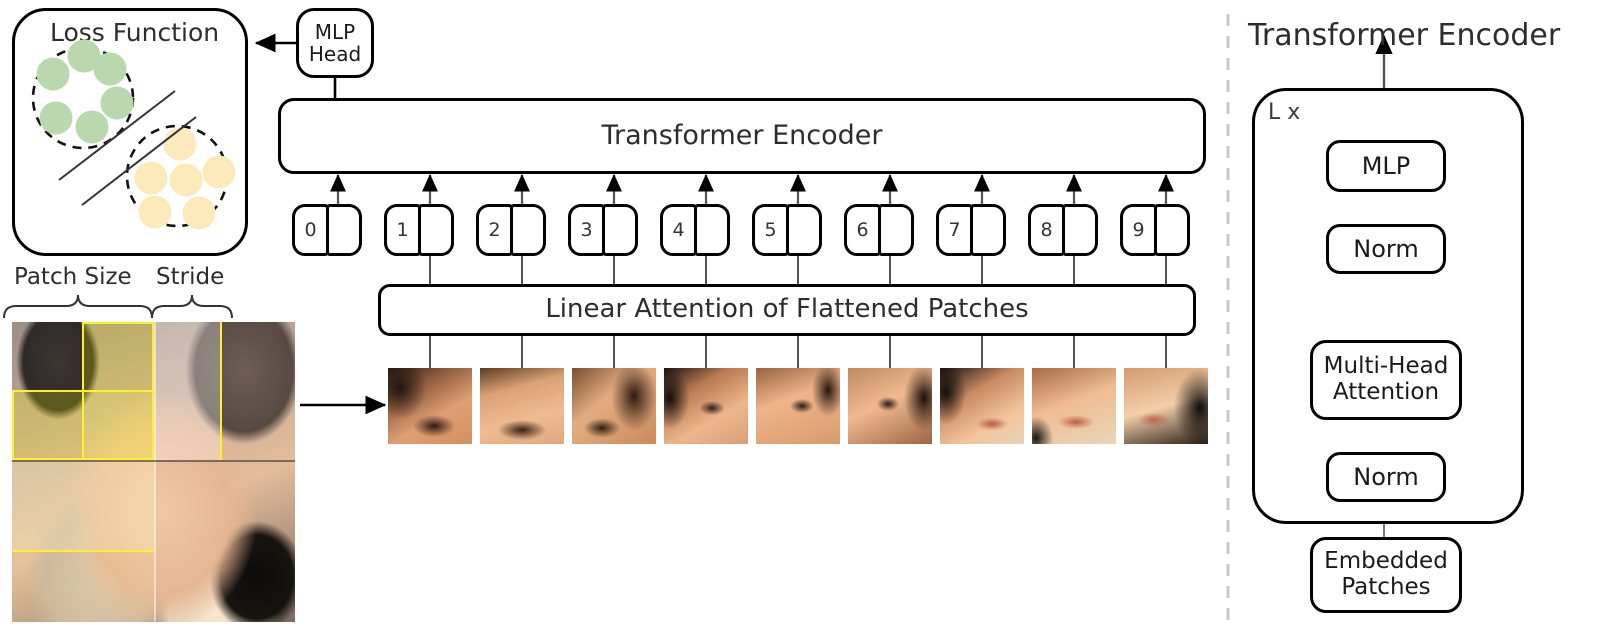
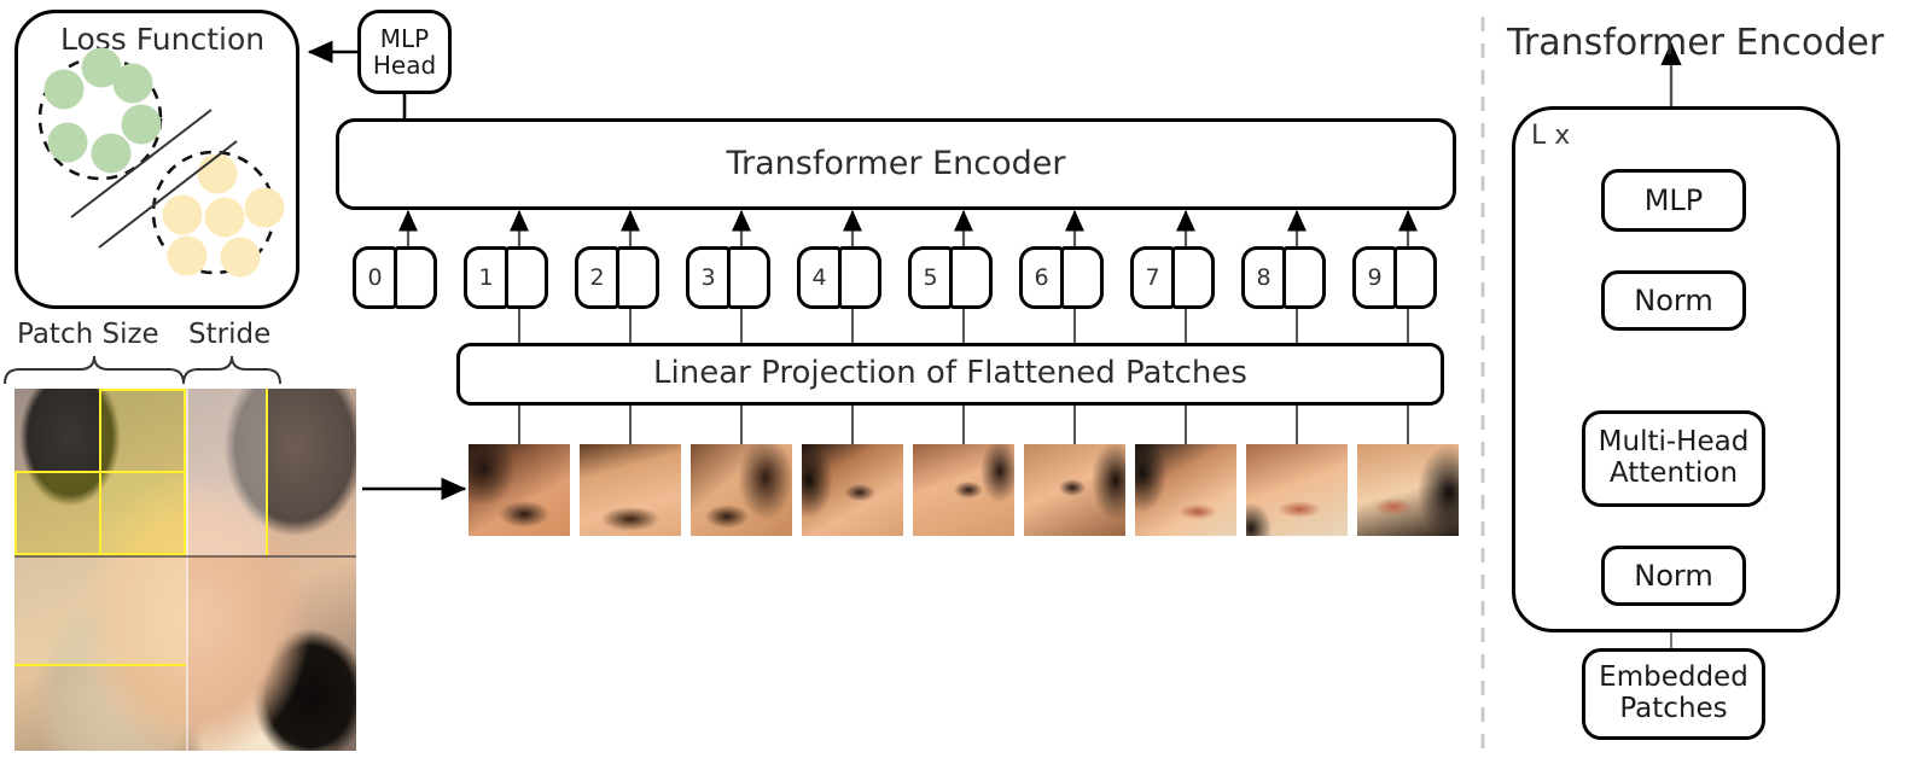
  Loss Function
  MLP
  Head
  Transformer Encoder
- Linear Attention of Flattened Patches
+ Linear Projection of Flattened Patches
  0
  1
  2
  3
  4
  5
  6
  7
  8
  9
  Patch Size
  Stride
  Transformer Encoder
  L x
  MLP
  Norm
  Multi-Head
  Attention
  Norm
  Embedded
  Patches
